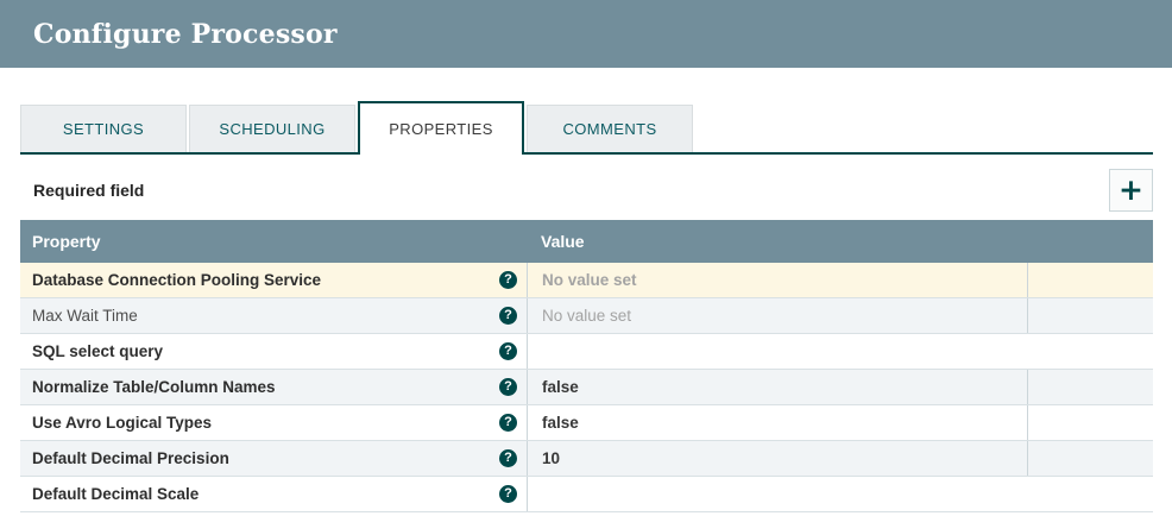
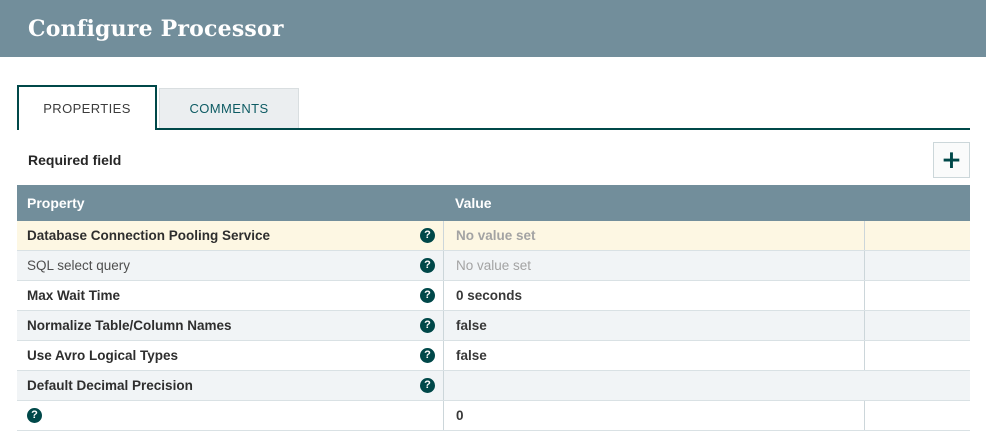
  Configure Processor
- SETTINGS
- SCHEDULING
  PROPERTIES
  COMMENTS
  Required field
  +
  Property
  Value
  Database Connection Pooling Service
  ?
  No value set
- Max Wait Time
+ SQL select query
  ?
  No value set
- SQL select query
+ Max Wait Time
  ?
+ 0 seconds
  Normalize Table/Column Names
  ?
  false
  Use Avro Logical Types
  ?
  false
  Default Decimal Precision
  ?
- 10
- Default Decimal Scale
  ?
+ 0
